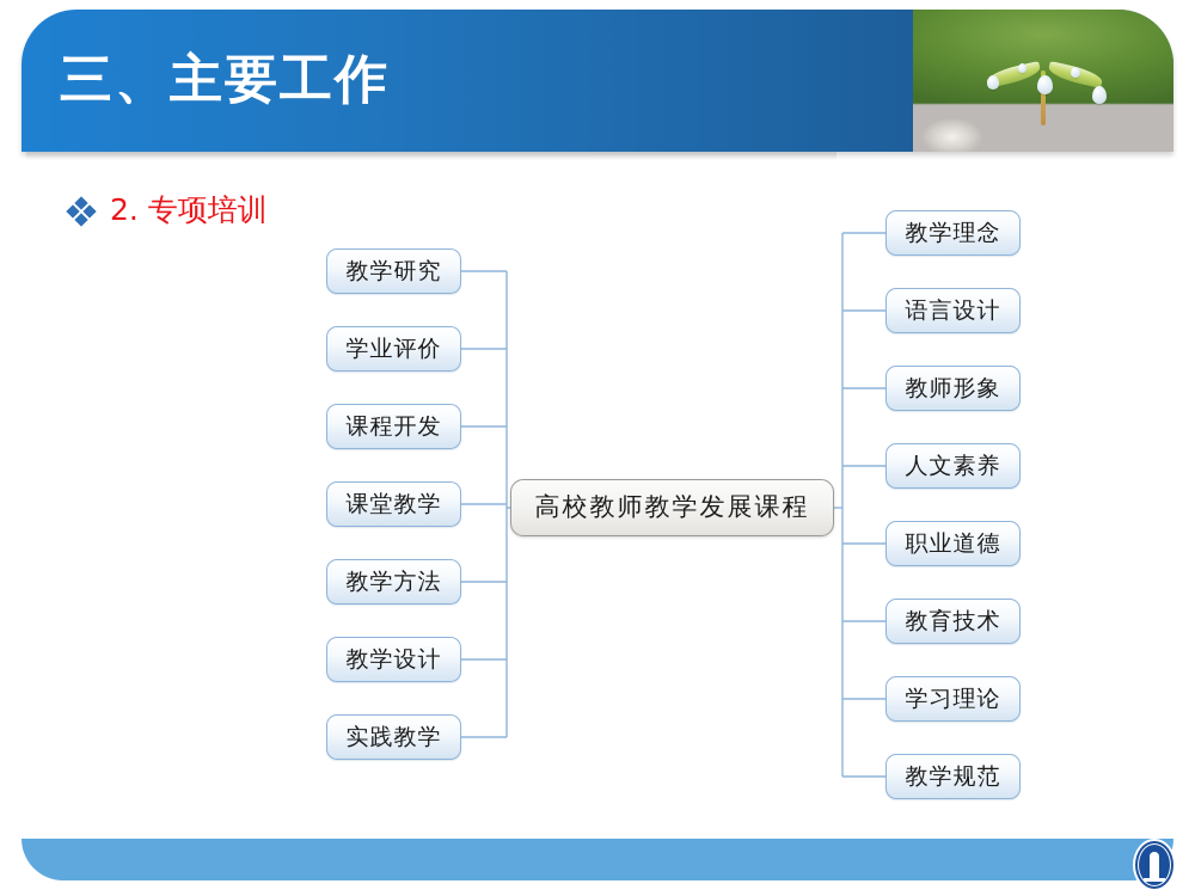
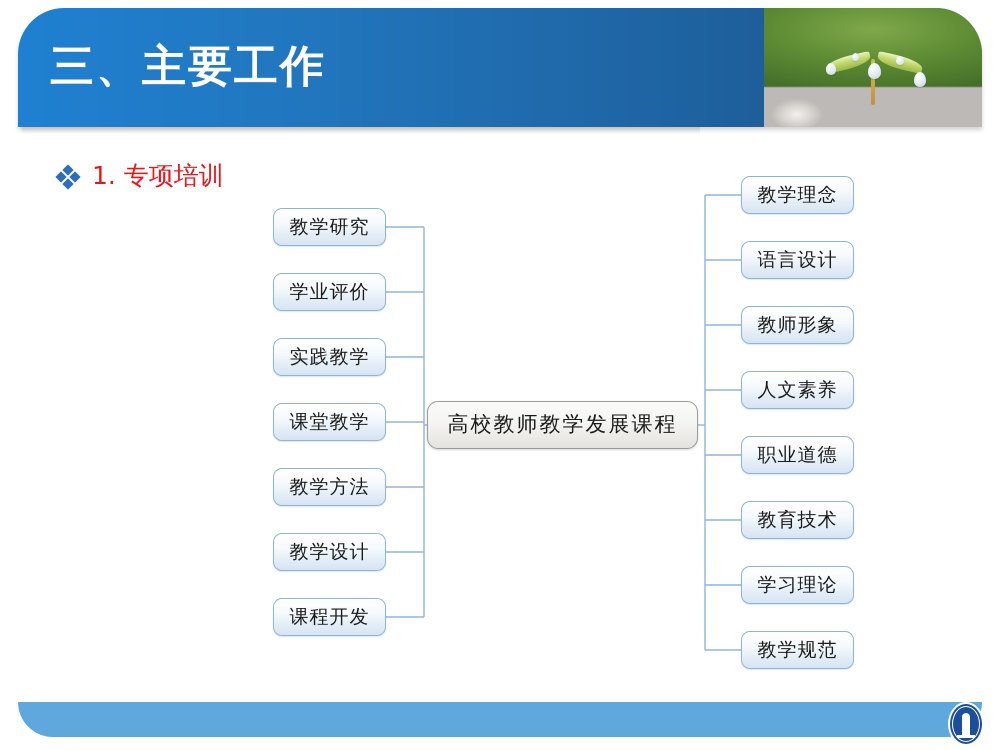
  三、主要工作
- 2. 专项培训
+ 1. 专项培训
  高校教师教学发展课程
  教学研究
  学业评价
- 课程开发
+ 实践教学
  课堂教学
  教学方法
  教学设计
- 实践教学
+ 课程开发
  教学理念
  语言设计
  教师形象
  人文素养
  职业道德
  教育技术
  学习理论
  教学规范
